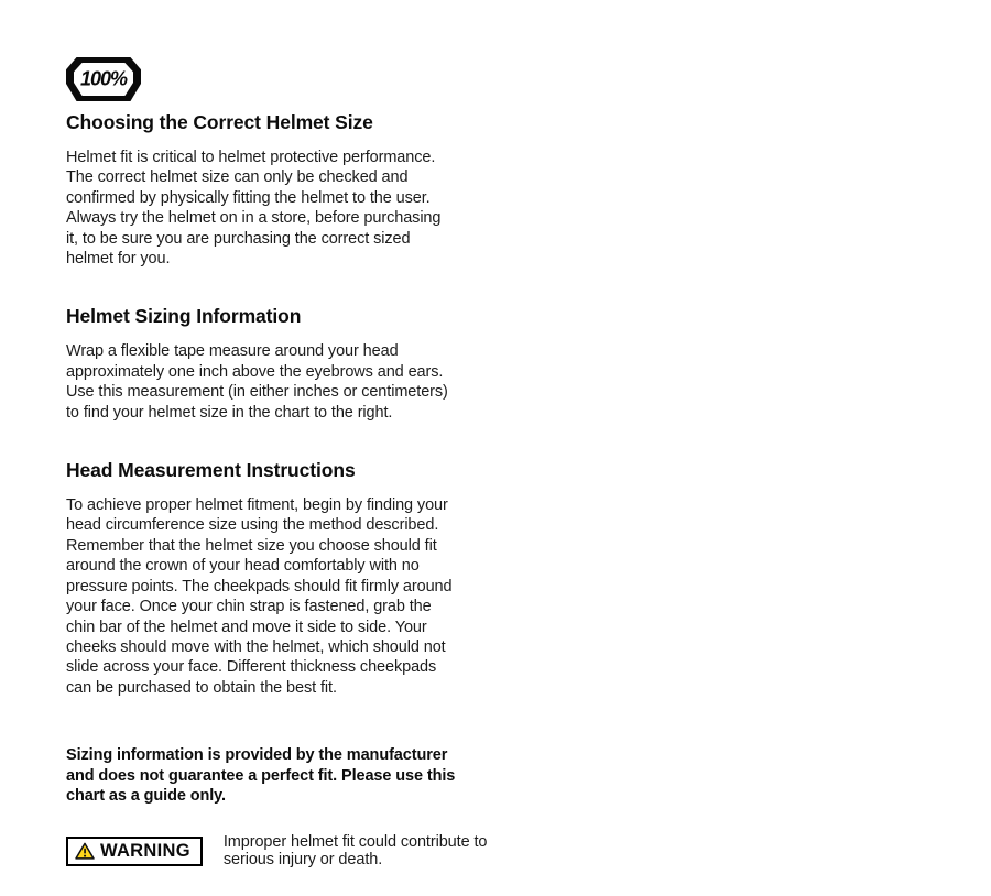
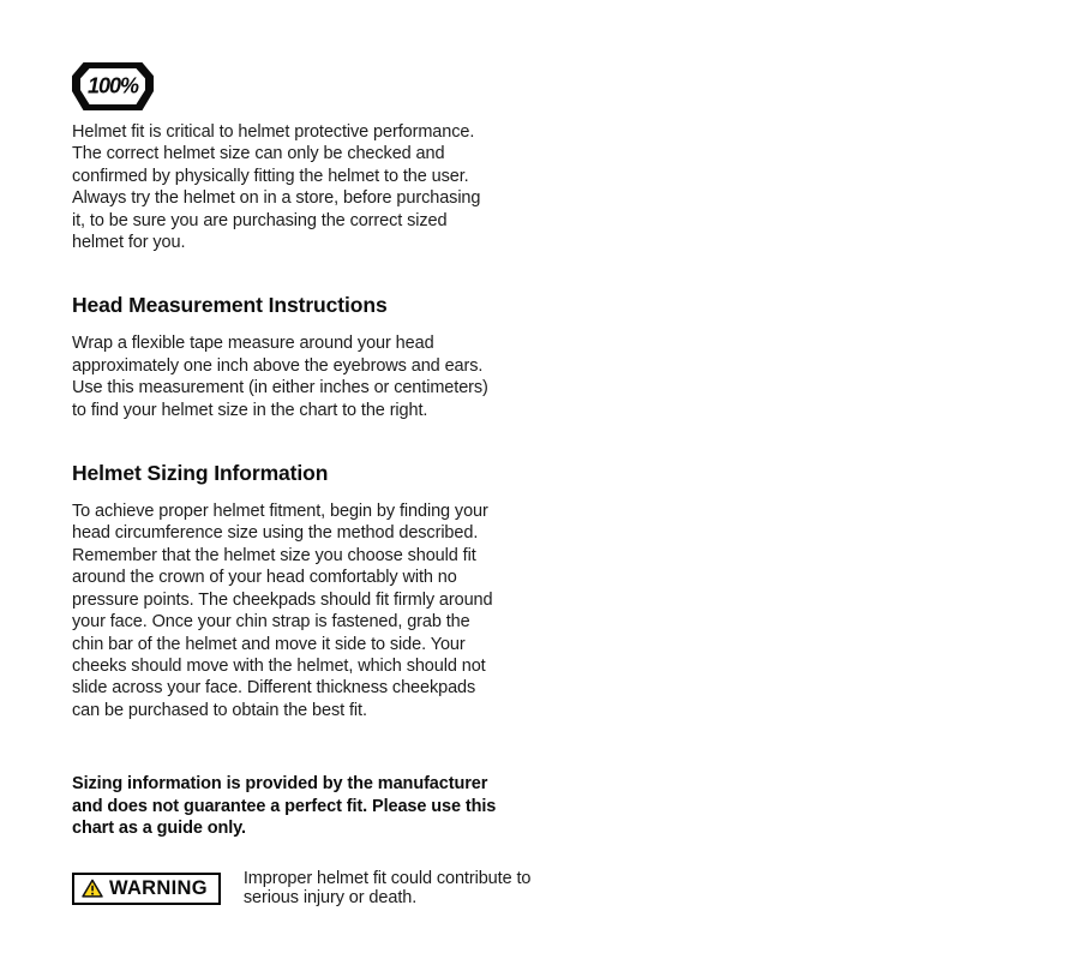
  100%
- Choosing the Correct Helmet Size
  Helmet fit is critical to helmet protective performance.
  The correct helmet size can only be checked and
  confirmed by physically fitting the helmet to the user.
  Always try the helmet on in a store, before purchasing
  it, to be sure you are purchasing the correct sized
  helmet for you.
- Helmet Sizing Information
+ Head Measurement Instructions
  Wrap a flexible tape measure around your head
  approximately one inch above the eyebrows and ears.
  Use this measurement (in either inches or centimeters)
  to find your helmet size in the chart to the right.
- Head Measurement Instructions
+ Helmet Sizing Information
  To achieve proper helmet fitment, begin by finding your
  head circumference size using the method described.
  Remember that the helmet size you choose should fit
  around the crown of your head comfortably with no
  pressure points. The cheekpads should fit firmly around
  your face. Once your chin strap is fastened, grab the
  chin bar of the helmet and move it side to side. Your
  cheeks should move with the helmet, which should not
  slide across your face. Different thickness cheekpads
  can be purchased to obtain the best fit.
  Sizing information is provided by the manufacturer
  and does not guarantee a perfect fit. Please use this
  chart as a guide only.
  WARNING
  Improper helmet fit could contribute to serious injury or death.
